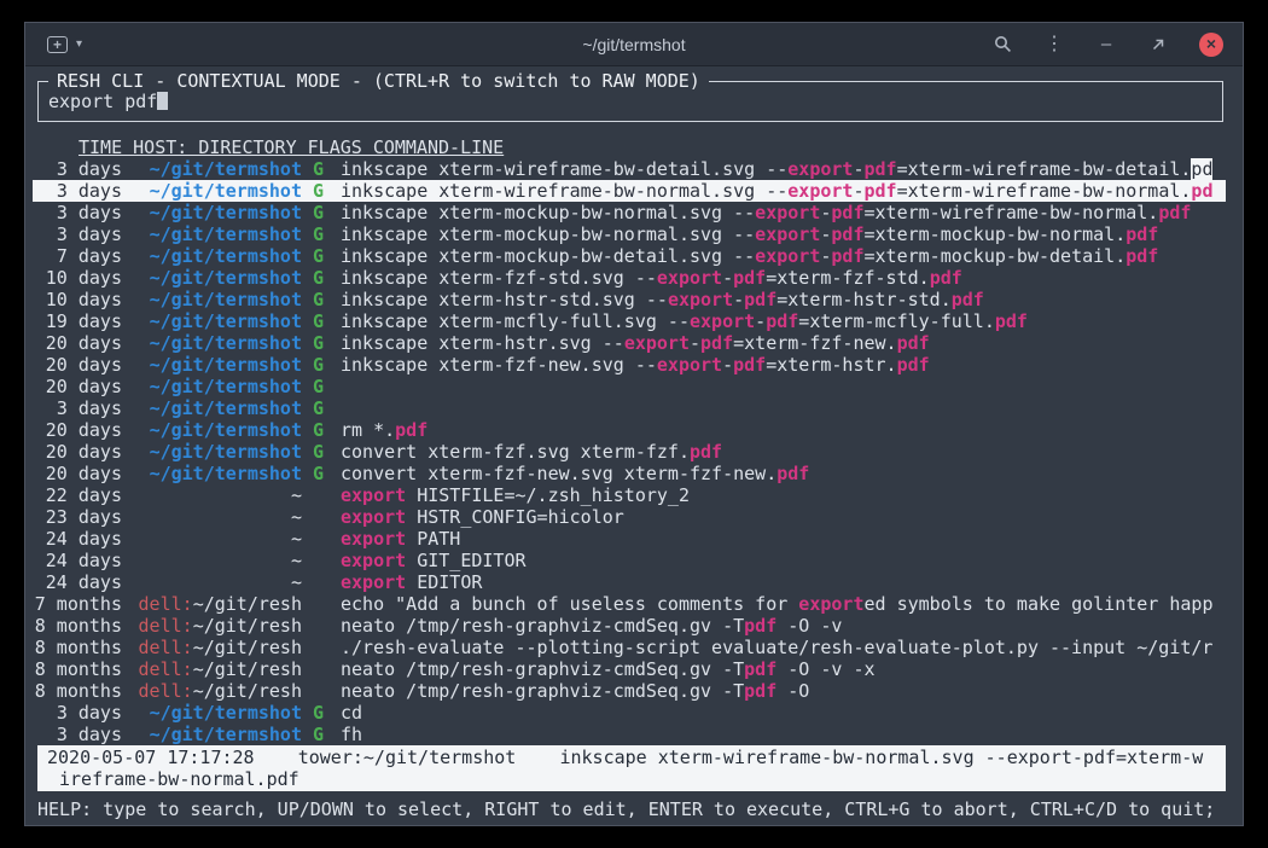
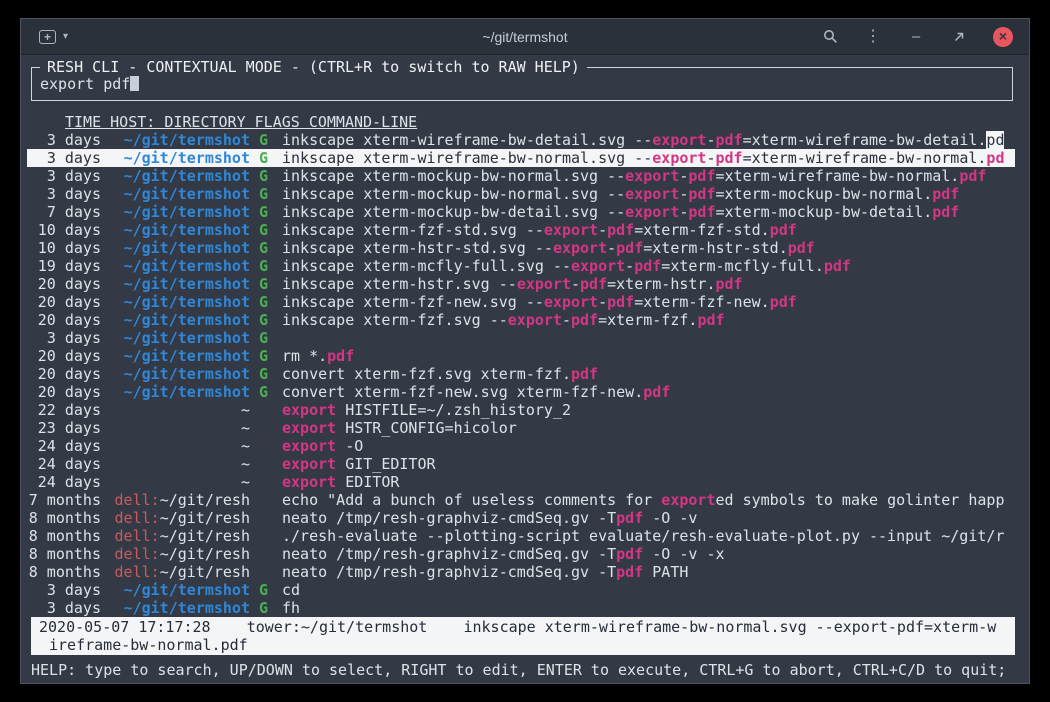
  +
  ▾
  ~/git/termshot
  ⋮
  –
  ×
- RESH CLI - CONTEXTUAL MODE - (CTRL+R to switch to RAW MODE)
+ RESH CLI - CONTEXTUAL MODE - (CTRL+R to switch to RAW HELP)
  export pdf
  TIME HOST: DIRECTORY FLAGS COMMAND-LINE
  3 days
  ~/git/termshot
  G
  inkscape xterm-wireframe-bw-detail.svg --export-pdf=xterm-wireframe-bw-detail.pd
  3 days
  ~/git/termshot
  G
  inkscape xterm-wireframe-bw-normal.svg --export-pdf=xterm-wireframe-bw-normal.pd
  3 days
  ~/git/termshot
  G
  inkscape xterm-mockup-bw-normal.svg --export-pdf=xterm-wireframe-bw-normal.pdf
  3 days
  ~/git/termshot
  G
  inkscape xterm-mockup-bw-normal.svg --export-pdf=xterm-mockup-bw-normal.pdf
  7 days
  ~/git/termshot
  G
  inkscape xterm-mockup-bw-detail.svg --export-pdf=xterm-mockup-bw-detail.pdf
  10 days
  ~/git/termshot
  G
  inkscape xterm-fzf-std.svg --export-pdf=xterm-fzf-std.pdf
  10 days
  ~/git/termshot
  G
  inkscape xterm-hstr-std.svg --export-pdf=xterm-hstr-std.pdf
  19 days
  ~/git/termshot
  G
  inkscape xterm-mcfly-full.svg --export-pdf=xterm-mcfly-full.pdf
  20 days
  ~/git/termshot
  G
- inkscape xterm-hstr.svg --export-pdf=xterm-fzf-new.pdf
+ inkscape xterm-hstr.svg --export-pdf=xterm-hstr.pdf
  20 days
  ~/git/termshot
  G
- inkscape xterm-fzf-new.svg --export-pdf=xterm-hstr.pdf
+ inkscape xterm-fzf-new.svg --export-pdf=xterm-fzf-new.pdf
  20 days
  ~/git/termshot
  G
+ inkscape xterm-fzf.svg --export-pdf=xterm-fzf.pdf
  3 days
  ~/git/termshot
  G
  20 days
  ~/git/termshot
  G
  rm *.pdf
  20 days
  ~/git/termshot
  G
  convert xterm-fzf.svg xterm-fzf.pdf
  20 days
  ~/git/termshot
  G
  convert xterm-fzf-new.svg xterm-fzf-new.pdf
  22 days
  ~
  export HISTFILE=~/.zsh_history_2
  23 days
  ~
  export HSTR_CONFIG=hicolor
  24 days
  ~
- export PATH
+ export -O
  24 days
  ~
  export GIT_EDITOR
  24 days
  ~
  export EDITOR
  7 months
  dell:~/git/resh
  echo "Add a bunch of useless comments for exported symbols to make golinter happ
  8 months
  dell:~/git/resh
  neato /tmp/resh-graphviz-cmdSeq.gv -Tpdf -O -v
  8 months
  dell:~/git/resh
  ./resh-evaluate --plotting-script evaluate/resh-evaluate-plot.py --input ~/git/r
  8 months
  dell:~/git/resh
  neato /tmp/resh-graphviz-cmdSeq.gv -Tpdf -O -v -x
  8 months
  dell:~/git/resh
- neato /tmp/resh-graphviz-cmdSeq.gv -Tpdf -O
+ neato /tmp/resh-graphviz-cmdSeq.gv -Tpdf PATH
  3 days
  ~/git/termshot
  G
  cd
  3 days
  ~/git/termshot
  G
  fh
  2020-05-07 17:17:28 tower:~/git/termshot inkscape xterm-wireframe-bw-normal.svg --export-pdf=xterm-w
  ireframe-bw-normal.pdf
  HELP: type to search, UP/DOWN to select, RIGHT to edit, ENTER to execute, CTRL+G to abort, CTRL+C/D to quit;
